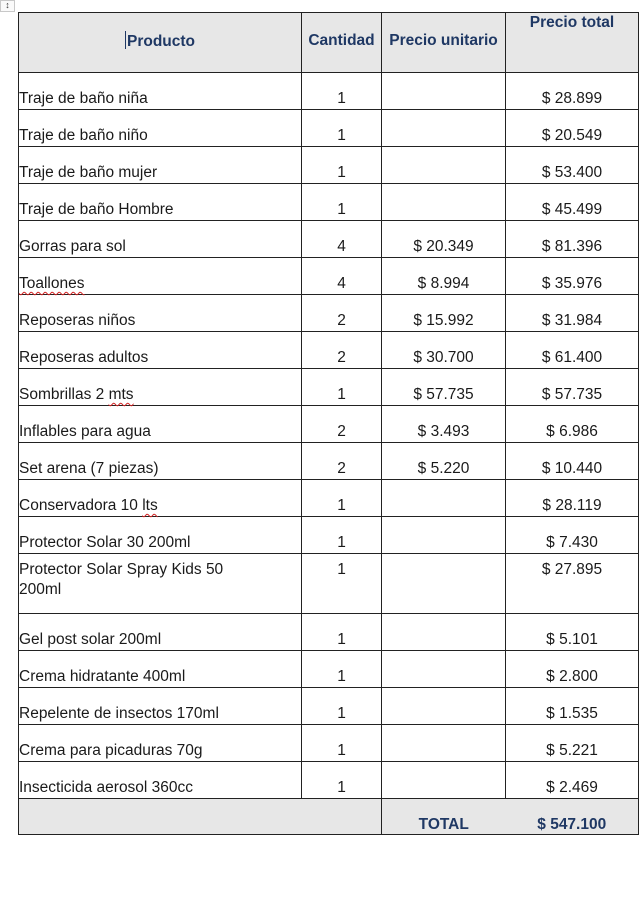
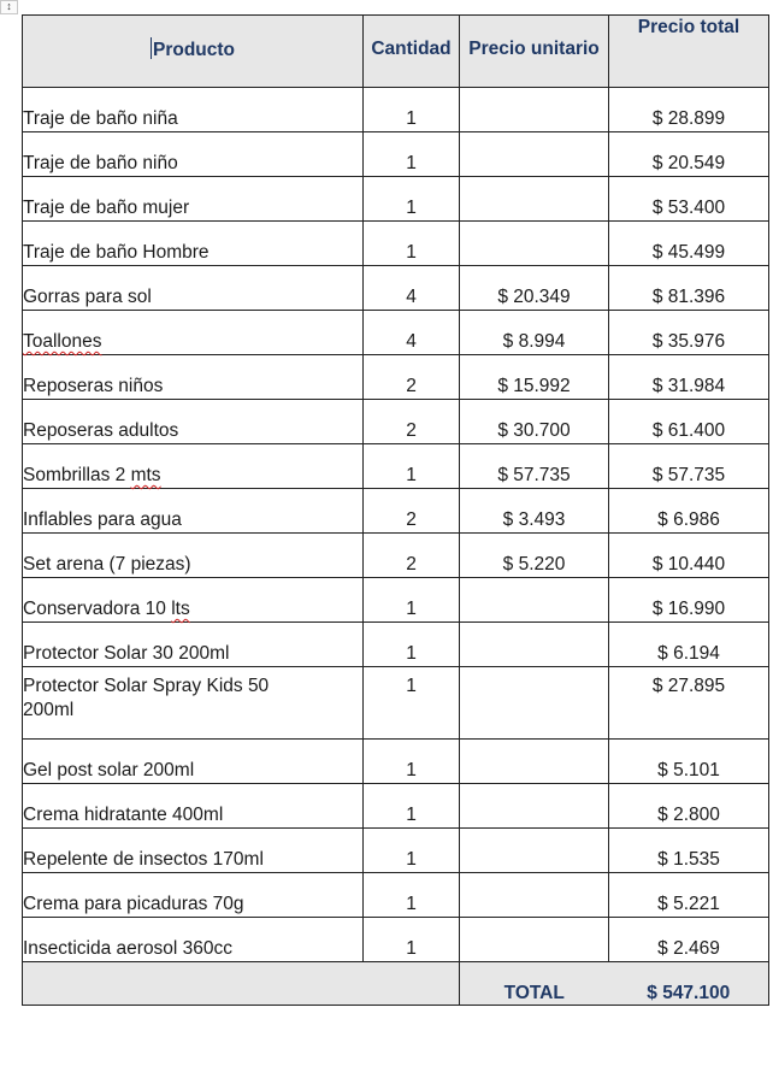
  ↕
  Producto	Cantidad	Precio unitario	Precio total
  Traje de baño niña	1		$ 28.899
  Traje de baño niño	1		$ 20.549
  Traje de baño mujer	1		$ 53.400
  Traje de baño Hombre	1		$ 45.499
  Gorras para sol	4	$ 20.349	$ 81.396
  Toallones	4	$ 8.994	$ 35.976
  Reposeras niños	2	$ 15.992	$ 31.984
  Reposeras adultos	2	$ 30.700	$ 61.400
  Sombrillas 2 mts	1	$ 57.735	$ 57.735
  Inflables para agua	2	$ 3.493	$ 6.986
  Set arena (7 piezas)	2	$ 5.220	$ 10.440
- Conservadora 10 lts	1		$ 28.119
+ Conservadora 10 lts	1		$ 16.990
- Protector Solar 30 200ml	1		$ 7.430
+ Protector Solar 30 200ml	1		$ 6.194
  Protector Solar Spray Kids 50 200ml	1		$ 27.895
  Gel post solar 200ml	1		$ 5.101
  Crema hidratante 400ml	1		$ 2.800
  Repelente de insectos 170ml	1		$ 1.535
  Crema para picaduras 70g	1		$ 5.221
  Insecticida aerosol 360cc	1		$ 2.469
  	TOTAL	$ 547.100
